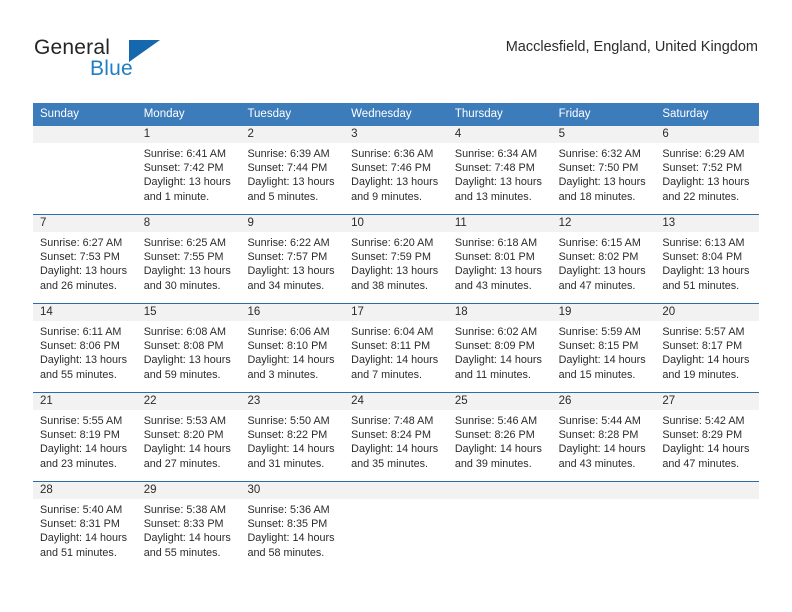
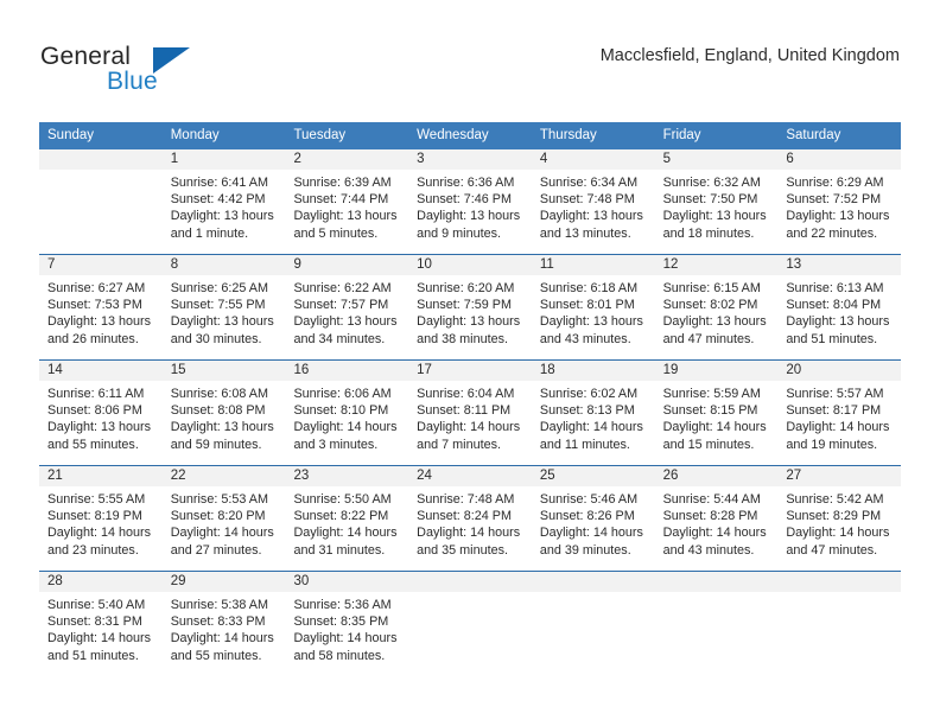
  General
  Blue
  Macclesfield, England, United Kingdom
  Sunday
  Monday
  Tuesday
  Wednesday
  Thursday
  Friday
  Saturday
  1
  Sunrise: 6:41 AM
- Sunset: 7:42 PM
+ Sunset: 4:42 PM
  Daylight: 13 hours
  and 1 minute.
  2
  Sunrise: 6:39 AM
  Sunset: 7:44 PM
  Daylight: 13 hours
  and 5 minutes.
  3
  Sunrise: 6:36 AM
  Sunset: 7:46 PM
  Daylight: 13 hours
  and 9 minutes.
  4
  Sunrise: 6:34 AM
  Sunset: 7:48 PM
  Daylight: 13 hours
  and 13 minutes.
  5
  Sunrise: 6:32 AM
  Sunset: 7:50 PM
  Daylight: 13 hours
  and 18 minutes.
  6
  Sunrise: 6:29 AM
  Sunset: 7:52 PM
  Daylight: 13 hours
  and 22 minutes.
  7
  Sunrise: 6:27 AM
  Sunset: 7:53 PM
  Daylight: 13 hours
  and 26 minutes.
  8
  Sunrise: 6:25 AM
  Sunset: 7:55 PM
  Daylight: 13 hours
  and 30 minutes.
  9
  Sunrise: 6:22 AM
  Sunset: 7:57 PM
  Daylight: 13 hours
  and 34 minutes.
  10
  Sunrise: 6:20 AM
  Sunset: 7:59 PM
  Daylight: 13 hours
  and 38 minutes.
  11
  Sunrise: 6:18 AM
  Sunset: 8:01 PM
  Daylight: 13 hours
  and 43 minutes.
  12
  Sunrise: 6:15 AM
  Sunset: 8:02 PM
  Daylight: 13 hours
  and 47 minutes.
  13
  Sunrise: 6:13 AM
  Sunset: 8:04 PM
  Daylight: 13 hours
  and 51 minutes.
  14
  Sunrise: 6:11 AM
  Sunset: 8:06 PM
  Daylight: 13 hours
  and 55 minutes.
  15
  Sunrise: 6:08 AM
  Sunset: 8:08 PM
  Daylight: 13 hours
  and 59 minutes.
  16
  Sunrise: 6:06 AM
  Sunset: 8:10 PM
  Daylight: 14 hours
  and 3 minutes.
  17
  Sunrise: 6:04 AM
  Sunset: 8:11 PM
  Daylight: 14 hours
  and 7 minutes.
  18
  Sunrise: 6:02 AM
- Sunset: 8:09 PM
+ Sunset: 8:13 PM
  Daylight: 14 hours
  and 11 minutes.
  19
  Sunrise: 5:59 AM
  Sunset: 8:15 PM
  Daylight: 14 hours
  and 15 minutes.
  20
  Sunrise: 5:57 AM
  Sunset: 8:17 PM
  Daylight: 14 hours
  and 19 minutes.
  21
  Sunrise: 5:55 AM
  Sunset: 8:19 PM
  Daylight: 14 hours
  and 23 minutes.
  22
  Sunrise: 5:53 AM
  Sunset: 8:20 PM
  Daylight: 14 hours
  and 27 minutes.
  23
  Sunrise: 5:50 AM
  Sunset: 8:22 PM
  Daylight: 14 hours
  and 31 minutes.
  24
  Sunrise: 7:48 AM
  Sunset: 8:24 PM
  Daylight: 14 hours
  and 35 minutes.
  25
  Sunrise: 5:46 AM
  Sunset: 8:26 PM
  Daylight: 14 hours
  and 39 minutes.
  26
  Sunrise: 5:44 AM
  Sunset: 8:28 PM
  Daylight: 14 hours
  and 43 minutes.
  27
  Sunrise: 5:42 AM
  Sunset: 8:29 PM
  Daylight: 14 hours
  and 47 minutes.
  28
  Sunrise: 5:40 AM
  Sunset: 8:31 PM
  Daylight: 14 hours
  and 51 minutes.
  29
  Sunrise: 5:38 AM
  Sunset: 8:33 PM
  Daylight: 14 hours
  and 55 minutes.
  30
  Sunrise: 5:36 AM
  Sunset: 8:35 PM
  Daylight: 14 hours
  and 58 minutes.
